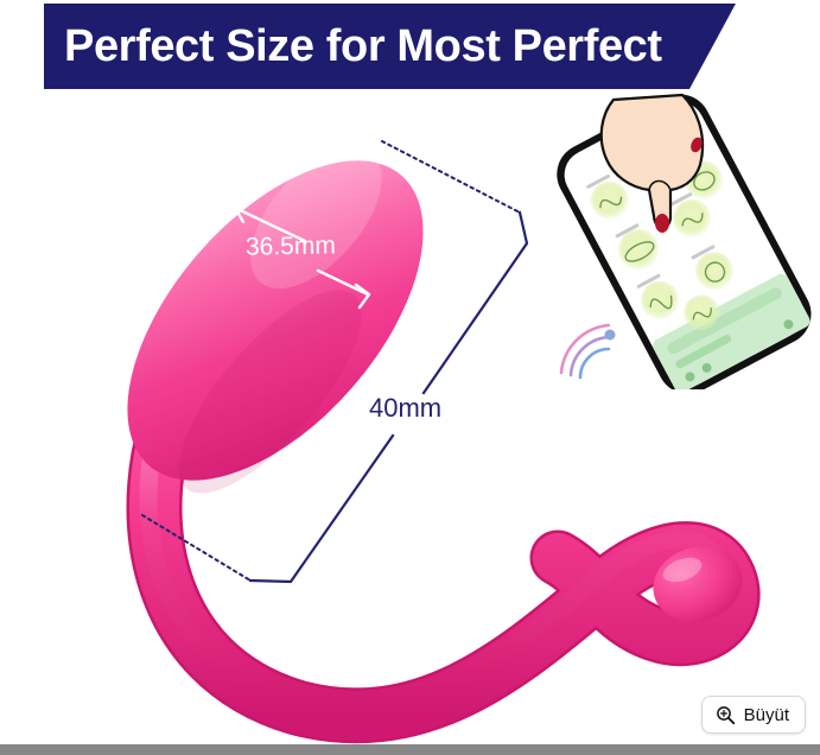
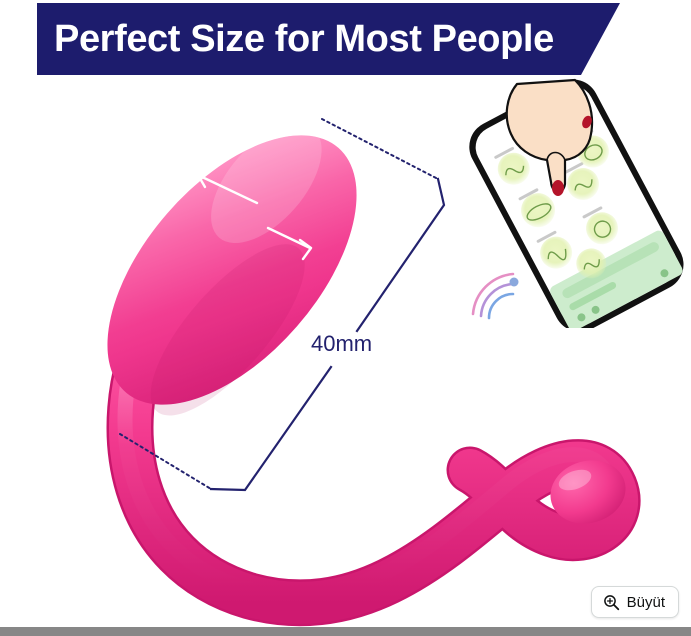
- 36.5mm
  40mm
- Perfect Size for Most Perfect
+ Perfect Size for Most People
  Büyüt
